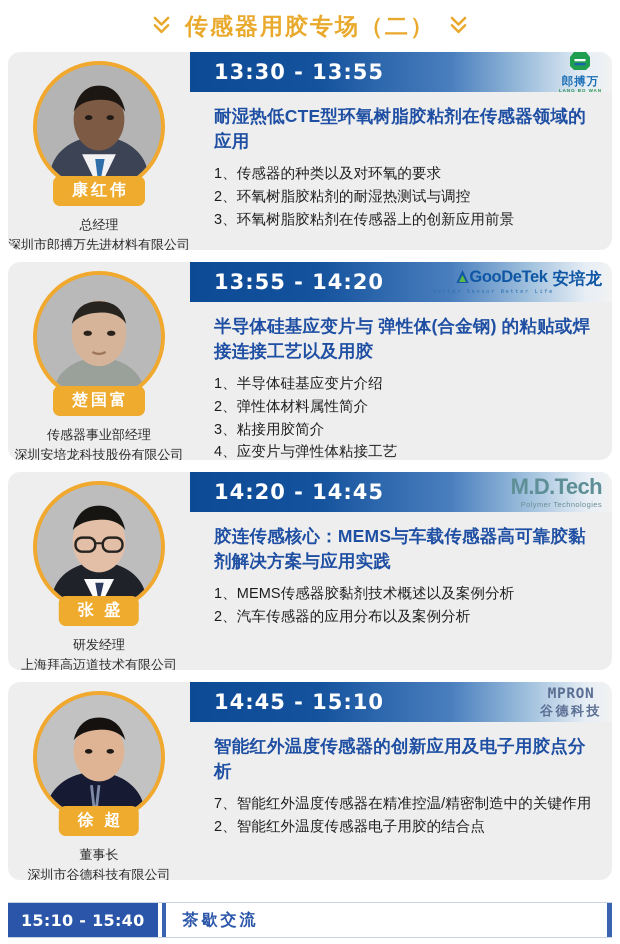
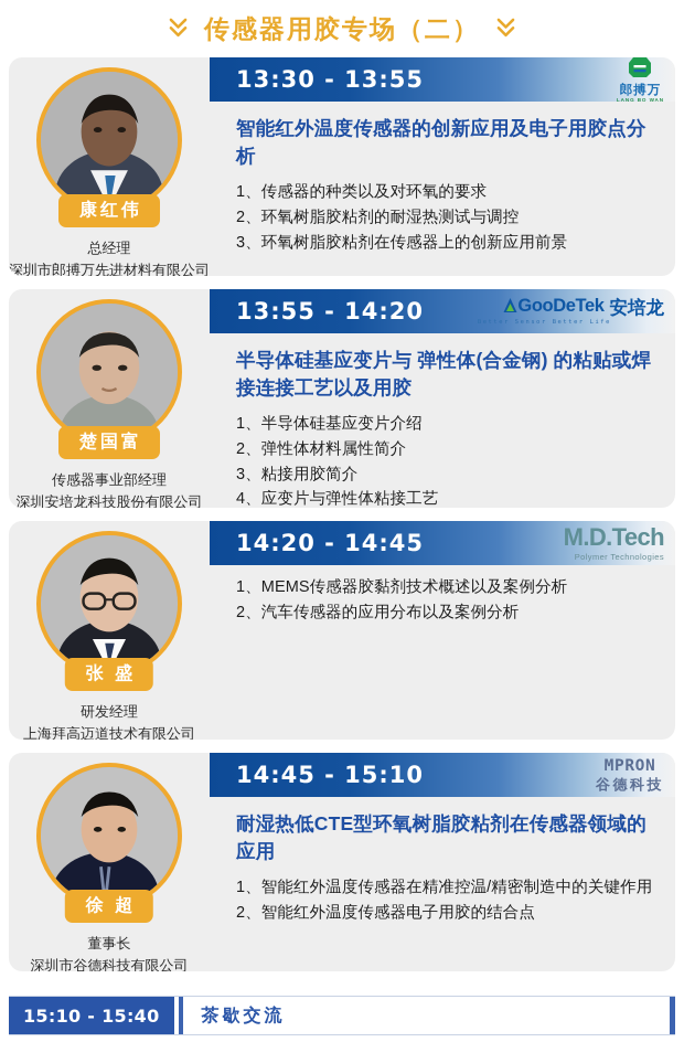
  传感器用胶专场（二）
  康红伟
  总经理
  深圳市郎搏万先进材料有限公司
  13:30 - 13:55
  郎搏万
- 耐湿热低CTE型环氧树脂胶粘剂在传感器领域的应用
+ 智能红外温度传感器的创新应用及电子用胶点分析
  1、传感器的种类以及对环氧的要求
  2、环氧树脂胶粘剂的耐湿热测试与调控
  3、环氧树脂胶粘剂在传感器上的创新应用前景
  楚国富
  传感器事业部经理
  深圳安培龙科技股份有限公司
  13:55 - 14:20
  GooDeTek
  安培龙
  半导体硅基应变片与 弹性体(合金钢) 的粘贴或焊接连接工艺以及用胶
  1、半导体硅基应变片介绍
  2、弹性体材料属性简介
  3、粘接用胶简介
  4、应变片与弹性体粘接工艺
  张 盛
  研发经理
  上海拜高迈道技术有限公司
  14:20 - 14:45
  M.D.Tech
  Polymer Technologies
- 胶连传感核心：MEMS与车载传感器高可靠胶黏剂解决方案与应用实践
  1、MEMS传感器胶黏剂技术概述以及案例分析
  2、汽车传感器的应用分布以及案例分析
  徐 超
  董事长
  深圳市谷德科技有限公司
  14:45 - 15:10
  MPRON
  谷德科技
- 智能红外温度传感器的创新应用及电子用胶点分析
+ 耐湿热低CTE型环氧树脂胶粘剂在传感器领域的应用
- 7、智能红外温度传感器在精准控温/精密制造中的关键作用
+ 1、智能红外温度传感器在精准控温/精密制造中的关键作用
  2、智能红外温度传感器电子用胶的结合点
  15:10 - 15:40
  茶歇交流
